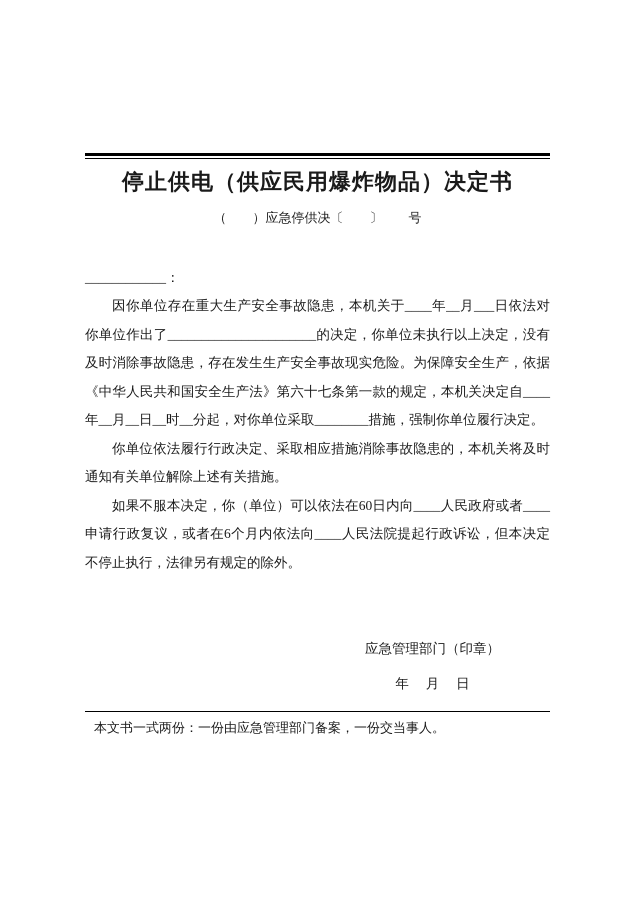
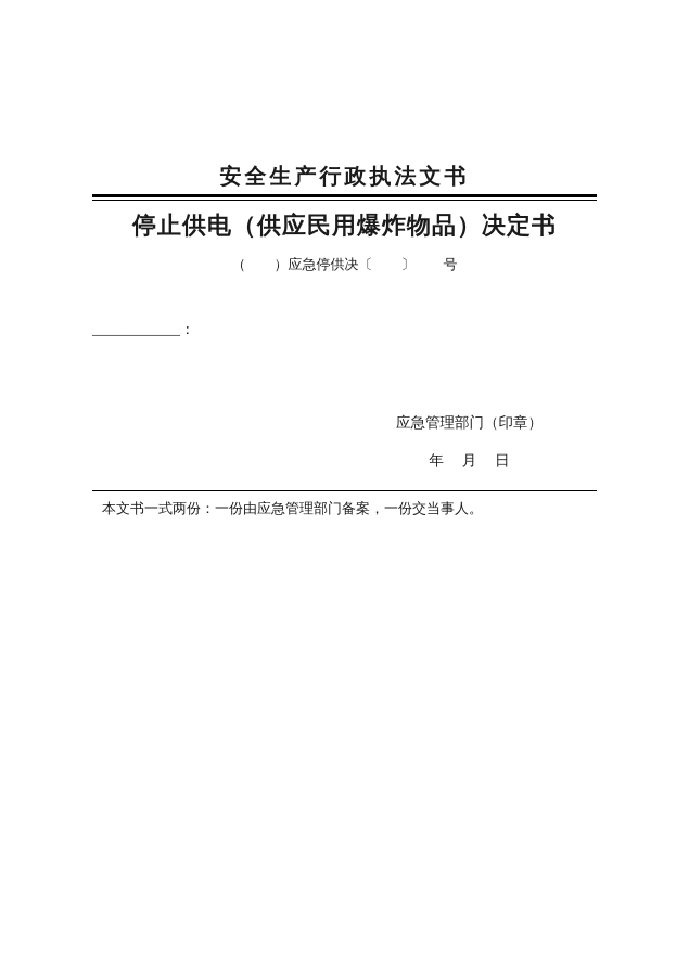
+ 安全生产行政执法文书
  停止供电（供应民用爆炸物品）决定书
  （ ）应急停供决〔 〕 号
  ____________：
- 因你单位存在重大生产安全事故隐患，本机关于____年__月___日依法对你单位作出了______________________的决定，你单位未执行以上决定，没有及时消除事故隐患，存在发生生产安全事故现实危险。为保障安全生产，依据《中华人民共和国安全生产法》第六十七条第一款的规定，本机关决定自____年__月__日__时__分起，对你单位采取________措施，强制你单位履行决定。
- 你单位依法履行行政决定、采取相应措施消除事故隐患的，本机关将及时通知有关单位解除上述有关措施。
- 如果不服本决定，你（单位）可以依法在60日内向____人民政府或者____申请行政复议，或者在6个月内依法向____人民法院提起行政诉讼，但本决定不停止执行，法律另有规定的除外。
  应急管理部门（印章）
  年 月 日
  本文书一式两份：一份由应急管理部门备案，一份交当事人。
